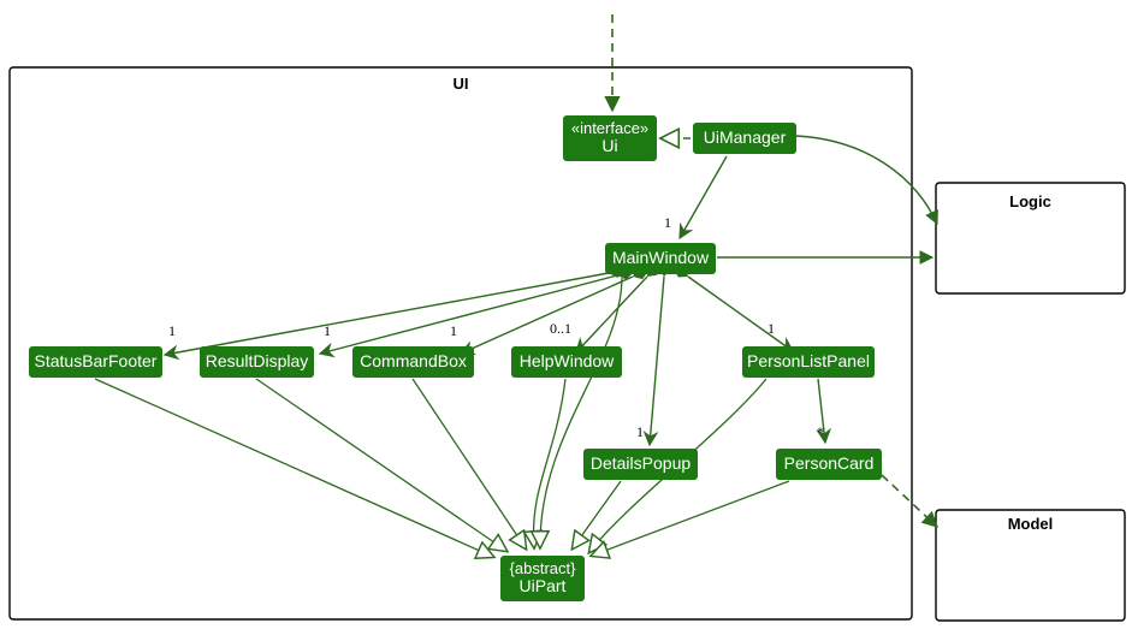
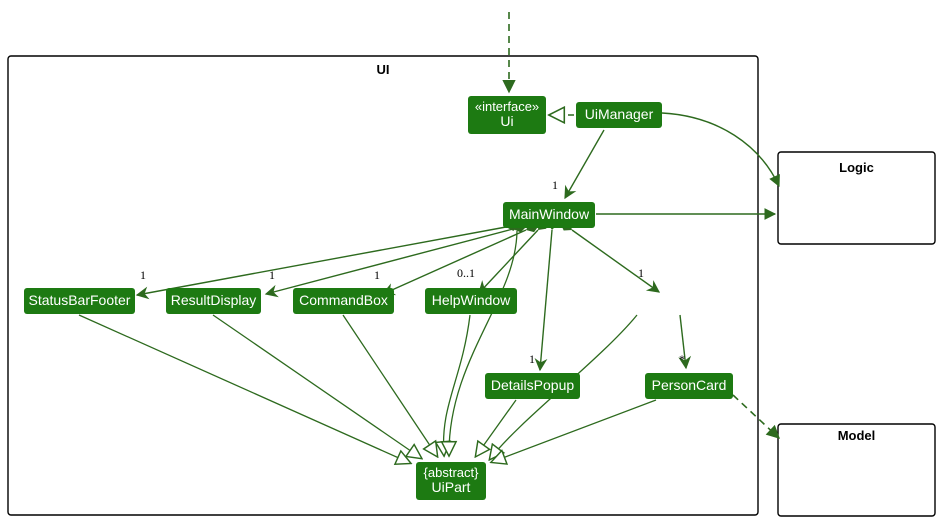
  UI
  Logic
  Model
  «interface»
  Ui
  UiManager
  MainWindow
  StatusBarFooter
  ResultDisplay
  CommandBox
  HelpWindow
- PersonListPanel
  DetailsPopup
  PersonCard
  {abstract}
  UiPart
  1
  1
  1
  1
  0..1
  1
  1
  *
